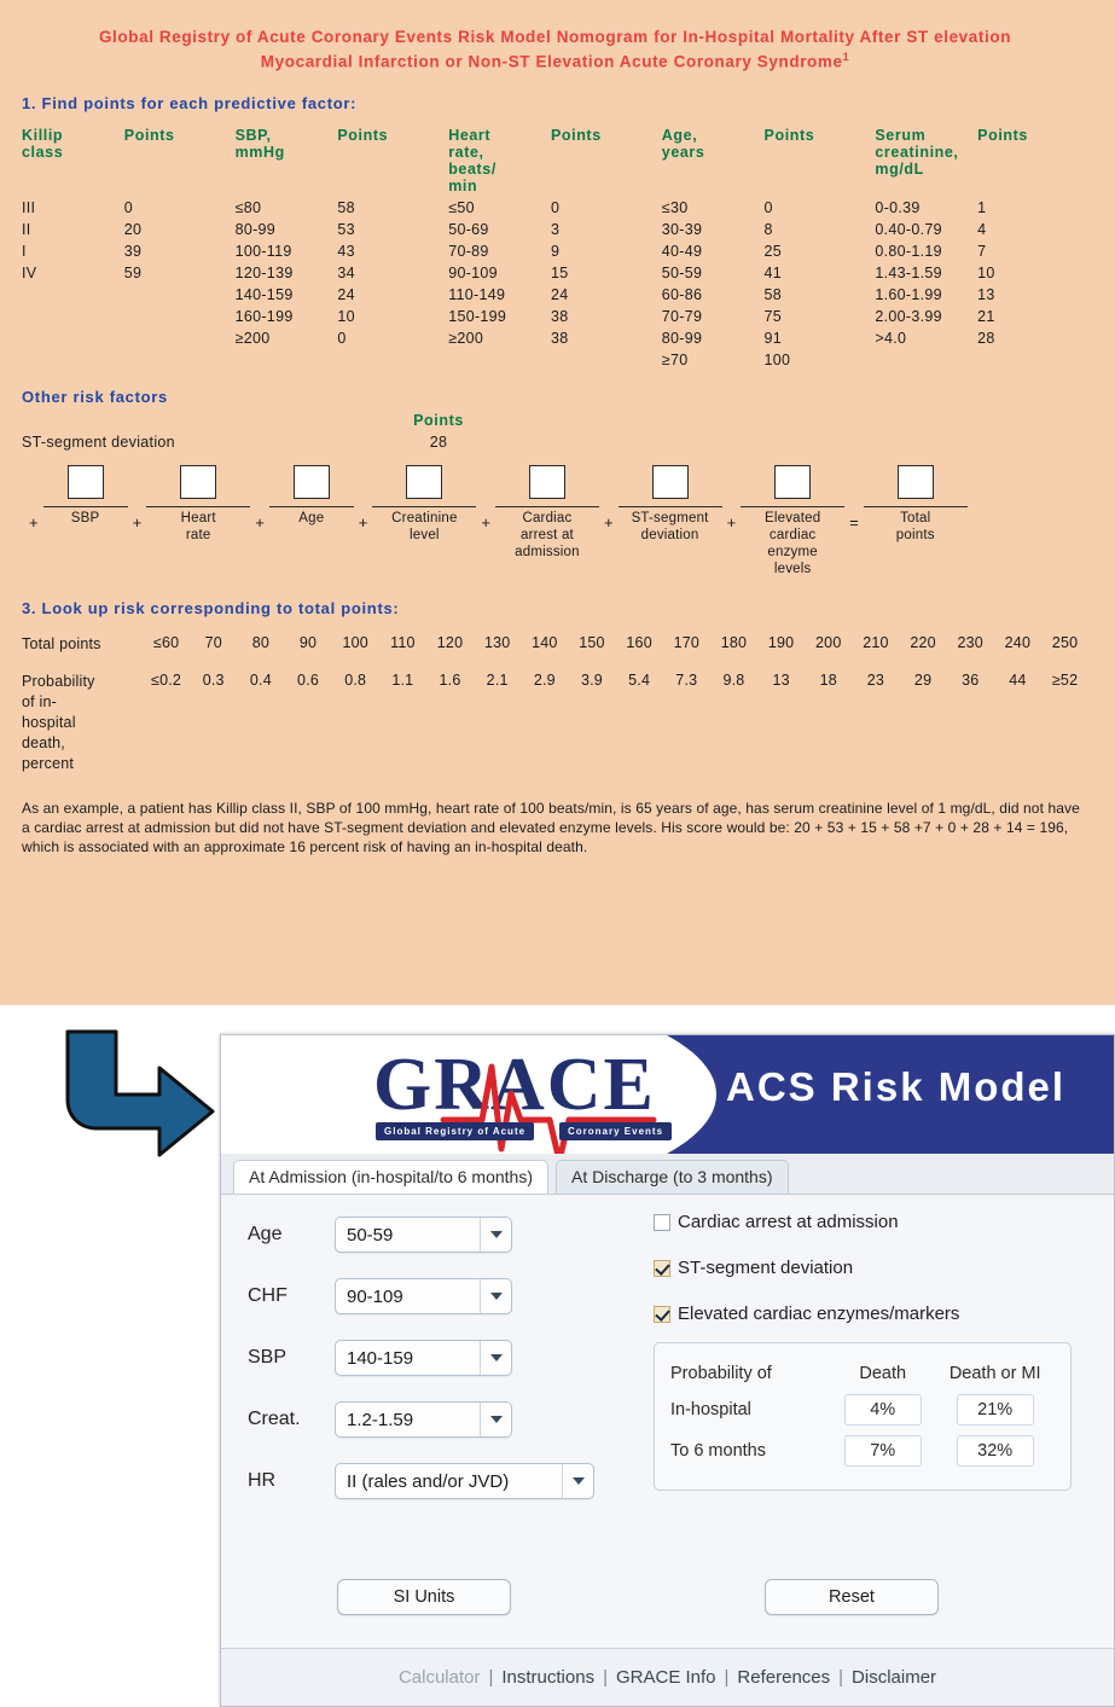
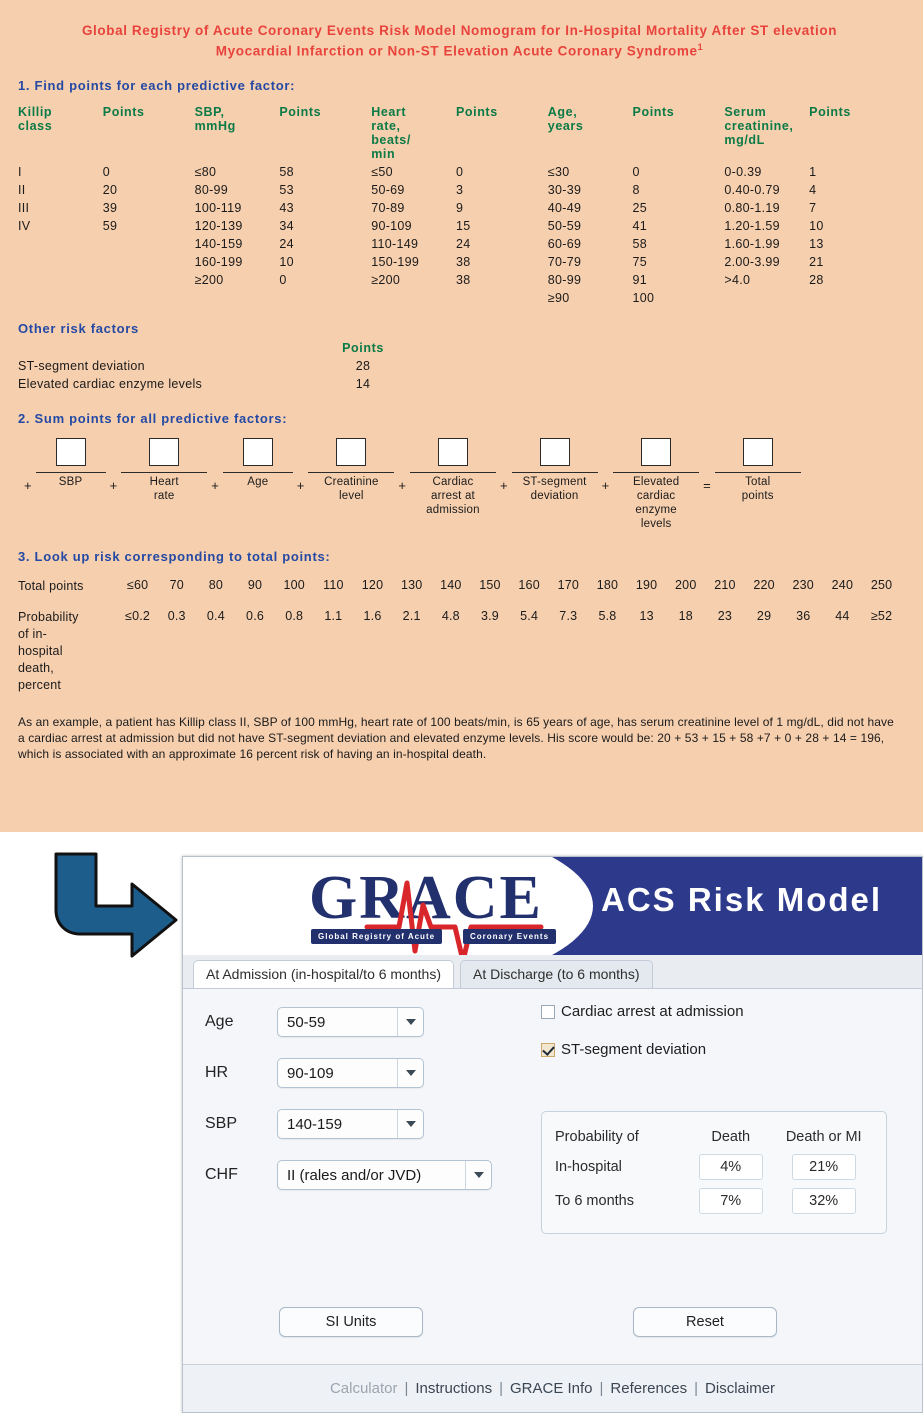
  Global Registry of Acute Coronary Events Risk Model Nomogram for In-Hospital Mortality After ST elevation Myocardial Infarction or Non-ST Elevation Acute Coronary Syndrome1
  1. Find points for each predictive factor:
  Killip class	Points	SBP, mmHg	Points	Heart rate, beats/ min	Points	Age, years	Points	Serum creatinine, mg/dL	Points
- III	0	≤80	58	≤50	0	≤30	0	0-0.39	1
+ I	0	≤80	58	≤50	0	≤30	0	0-0.39	1
  II	20	80-99	53	50-69	3	30-39	8	0.40-0.79	4
- I	39	100-119	43	70-89	9	40-49	25	0.80-1.19	7
+ III	39	100-119	43	70-89	9	40-49	25	0.80-1.19	7
- IV	59	120-139	34	90-109	15	50-59	41	1.43-1.59	10
+ IV	59	120-139	34	90-109	15	50-59	41	1.20-1.59	10
- 		140-159	24	110-149	24	60-86	58	1.60-1.99	13
+ 		140-159	24	110-149	24	60-69	58	1.60-1.99	13
  		160-199	10	150-199	38	70-79	75	2.00-3.99	21
  		≥200	0	≥200	38	80-99	91	>4.0	28
- 						≥70	100
+ 						≥90	100
  Other risk factors
  	Points
  ST-segment deviation	28
+ Elevated cardiac enzyme levels	14
+ 2. Sum points for all predictive factors:
  +
  SBP
  +
  Heart
  rate
  +
  Age
  +
  Creatinine
  level
  +
  Cardiac
  arrest at
  admission
  +
  ST-segment
  deviation
  +
  Elevated
  cardiac
  enzyme
  levels
  =
  Total
  points
  3. Look up risk corresponding to total points:
  Total points
  ≤60
  70
  80
  90
  100
  110
  120
  130
  140
  150
  160
  170
  180
  190
  200
  210
  220
  230
  240
  250
  Probability
  of in-
  hospital
  death,
  percent
  ≤0.2
  0.3
  0.4
  0.6
  0.8
  1.1
  1.6
  2.1
- 2.9
+ 4.8
  3.9
  5.4
  7.3
- 9.8
+ 5.8
  13
  18
  23
  29
  36
  44
  ≥52
  As an example, a patient has Killip class II, SBP of 100 mmHg, heart rate of 100 beats/min, is 65 years of age, has serum creatinine level of 1 mg/dL, did not have a cardiac arrest at admission but did not have ST-segment deviation and elevated enzyme levels. His score would be: 20 + 53 + 15 + 58 +7 + 0 + 28 + 14 = 196, which is associated with an approximate 16 percent risk of having an in-hospital death.
  GRACE
  Global Registry of Acute
  Coronary Events
  ACS Risk Model
- At Admission (in-hospital/to 6 months) At Discharge (to 3 months)
+ At Admission (in-hospital/to 6 months) At Discharge (to 6 months)
  Age
  50-59
- CHF
+ HR
  90-109
  SBP
  140-159
- Creat.
- 1.2-1.59
- HR
+ CHF
  II (rales and/or JVD)
  Cardiac arrest at admission
  ST-segment deviation
- Elevated cardiac enzymes/markers
  Probability of	Death	Death or MI
  In-hospital	4%	21%
  To 6 months	7%	32%
  SI Units
  Reset
  Calculator | Instructions | GRACE Info | References | Disclaimer
